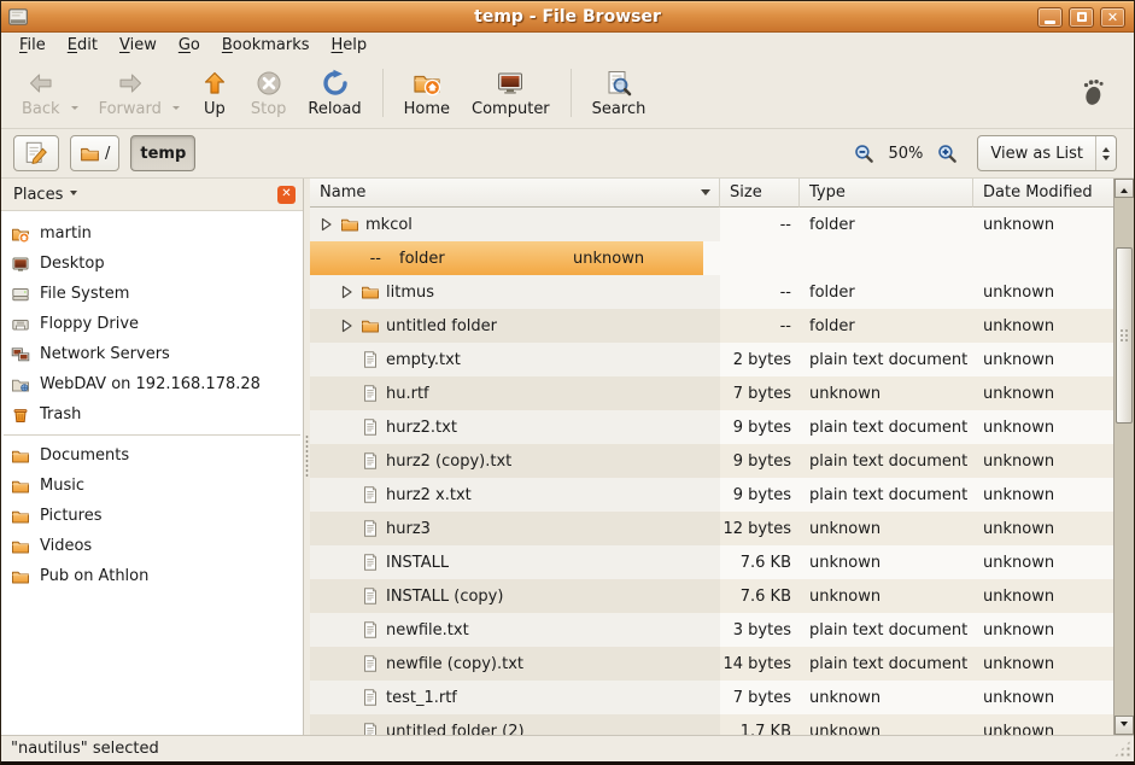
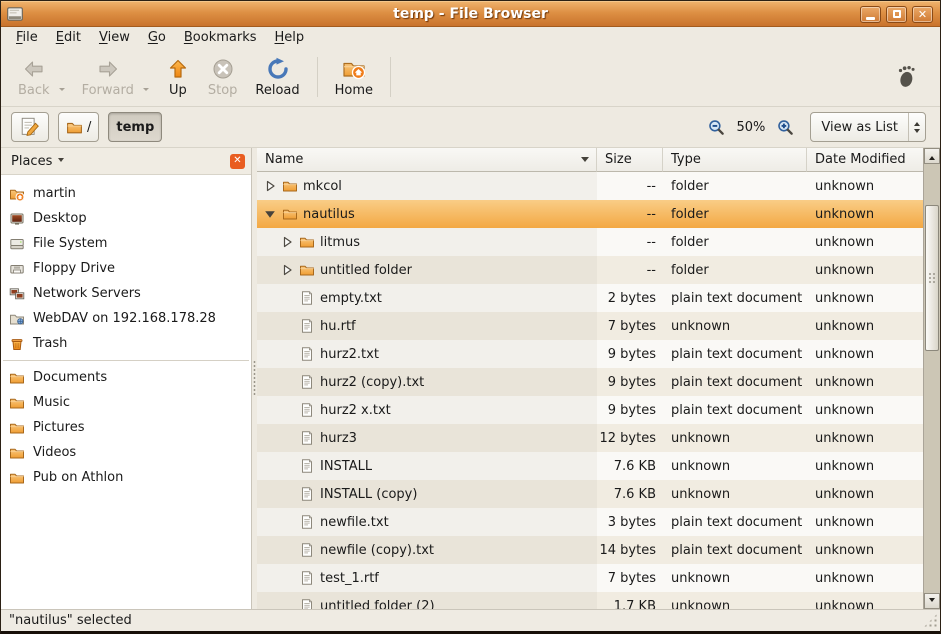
  temp - File Browser
  ✕
  File
  Edit
  View
  Go
  Bookmarks
  Help
  Back
  Forward
  Up
  Stop
  Reload
  Home
- Computer
- Search
  /
  temp
  50%
  View as List
  Places
  ✕
  martin
  Desktop
  File System
  Floppy Drive
  Network Servers
  WebDAV on 192.168.178.28
  Trash
  Documents
  Music
  Pictures
  Videos
  Pub on Athlon
  Name
  Size
  Type
  Date Modified
  mkcol
  --
  folder
  unknown
+ nautilus
  --
  folder
  unknown
  litmus
  --
  folder
  unknown
  untitled folder
  --
  folder
  unknown
  empty.txt
  2 bytes
  plain text document
  unknown
  hu.rtf
  7 bytes
  unknown
  unknown
  hurz2.txt
  9 bytes
  plain text document
  unknown
  hurz2 (copy).txt
  9 bytes
  plain text document
  unknown
  hurz2 x.txt
  9 bytes
  plain text document
  unknown
  hurz3
  12 bytes
  unknown
  unknown
  INSTALL
  7.6 KB
  unknown
  unknown
  INSTALL (copy)
  7.6 KB
  unknown
  unknown
  newfile.txt
  3 bytes
  plain text document
  unknown
  newfile (copy).txt
  14 bytes
  plain text document
  unknown
  test_1.rtf
  7 bytes
  unknown
  unknown
  untitled folder (2)
  1.7 KB
  unknown
  unknown
  "nautilus" selected
